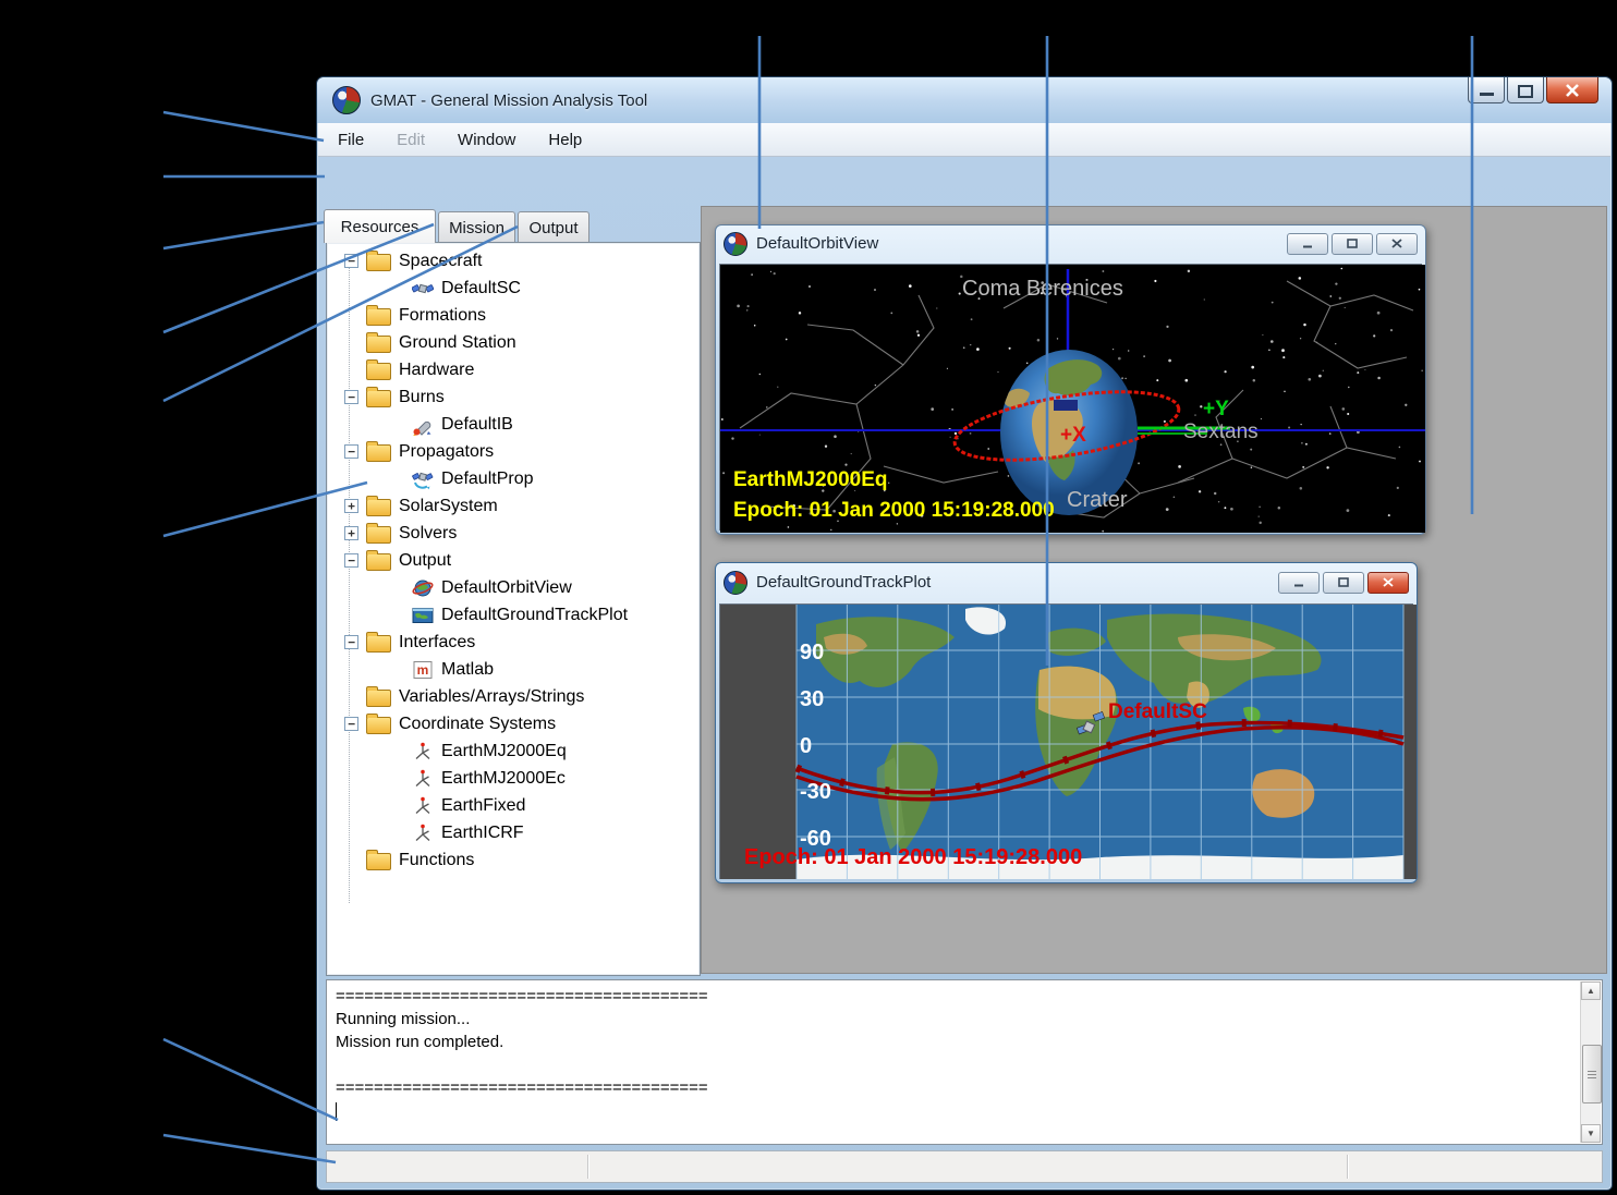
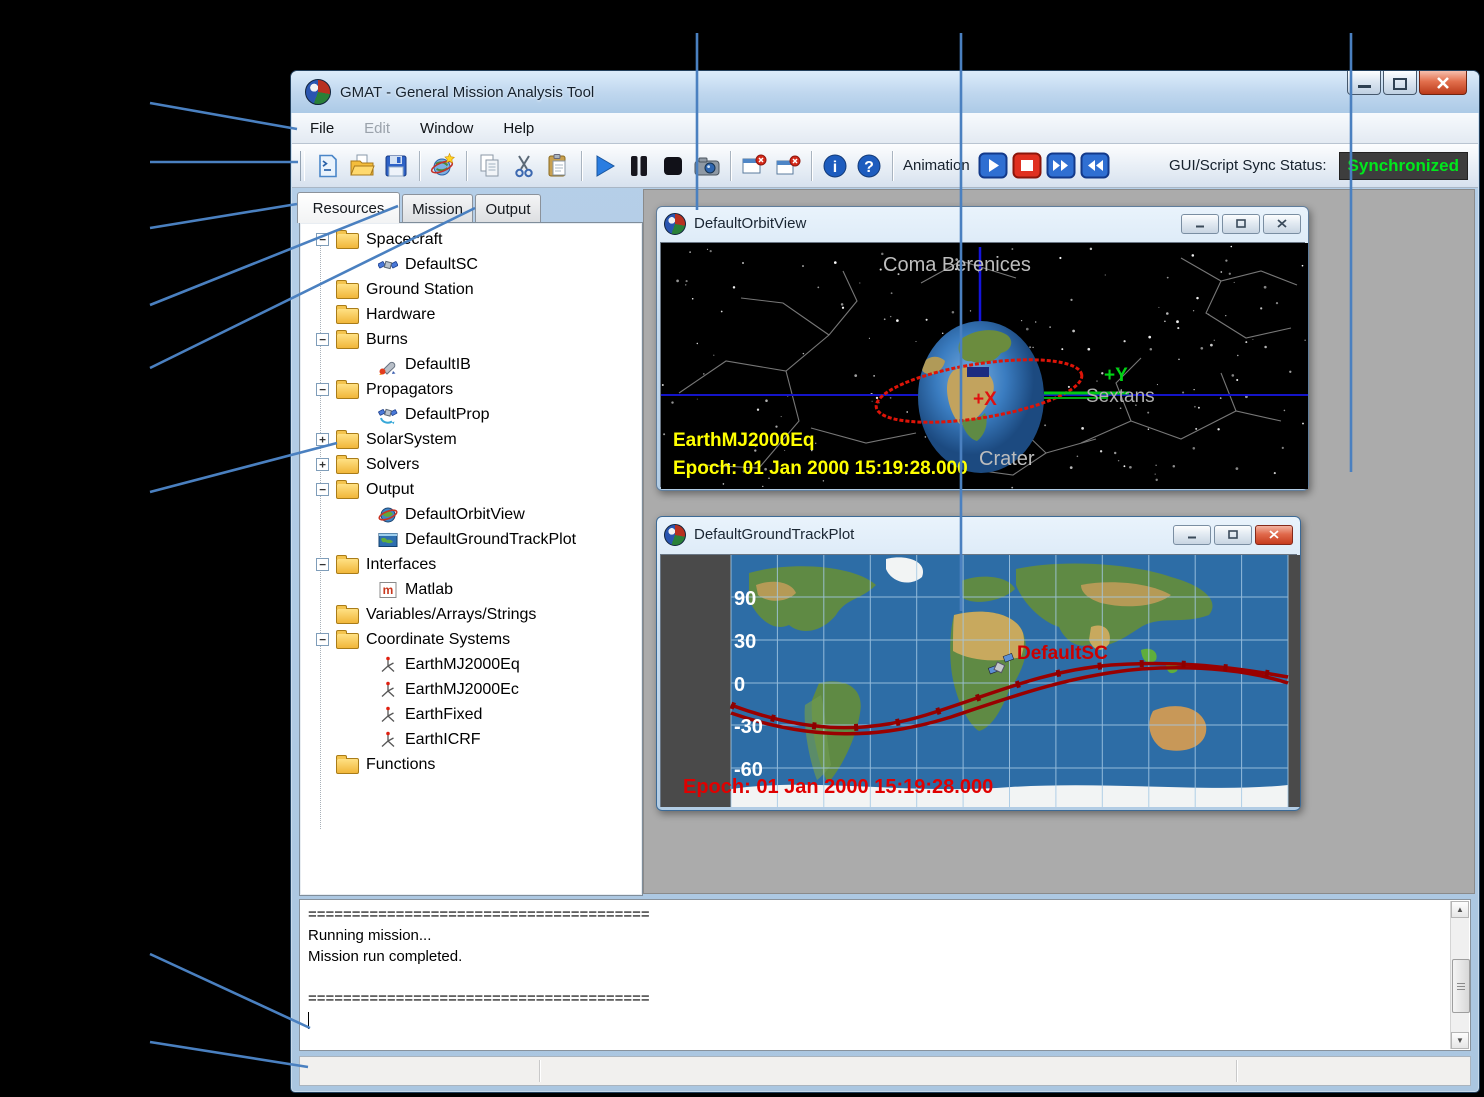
  GMAT - General Mission Analysis Tool
  File
  Edit
  Window
  Help
+ i
+ ?
+ Animation
+ GUI/Script Sync Status:
+ Synchronized
  Resources
  Mission
  Output
  −
  Spacecraft
  DefaultSC
- Formations
  Ground Station
  Hardware
  −
  Burns
  DefaultIB
  −
  Propagators
  DefaultProp
  +
  SolarSystem
  +
  Solvers
  −
  Output
  DefaultOrbitView
  DefaultGroundTrackPlot
  −
  Interfaces
  m
  Matlab
  Variables/Arrays/Strings
  −
  Coordinate Systems
  EarthMJ2000Eq
  EarthMJ2000Ec
  EarthFixed
  EarthICRF
  Functions
  DefaultOrbitView
  Coma Brenices
  Sextans
  Crater
  +X
  +Y
  EarthMJ2000Eq
  Epoch: 01 Jan 2000 15:19:28.000
  DefaultGroundTrackPlot
  DefaultSC
  90
  30
  0
  -30
  -60
  Epoch: 01 Jan 2000 15:19:28.000
  =======================================
  Running mission...
  Mission run completed.
  =======================================
  ▲
  ▼
